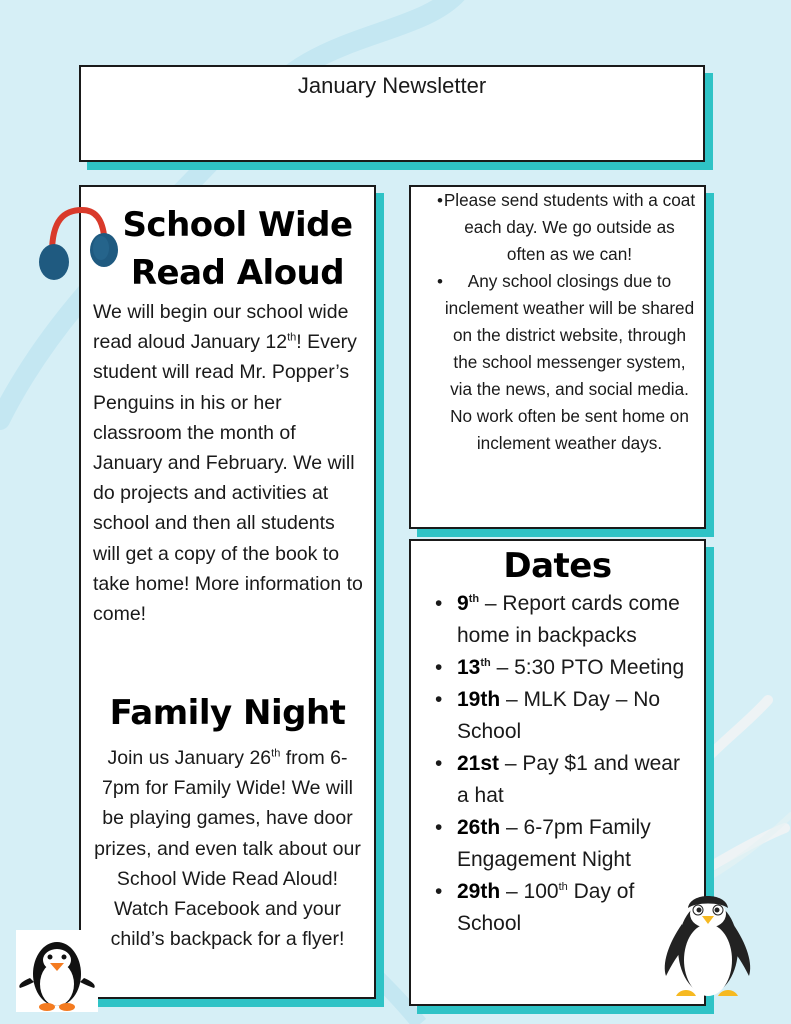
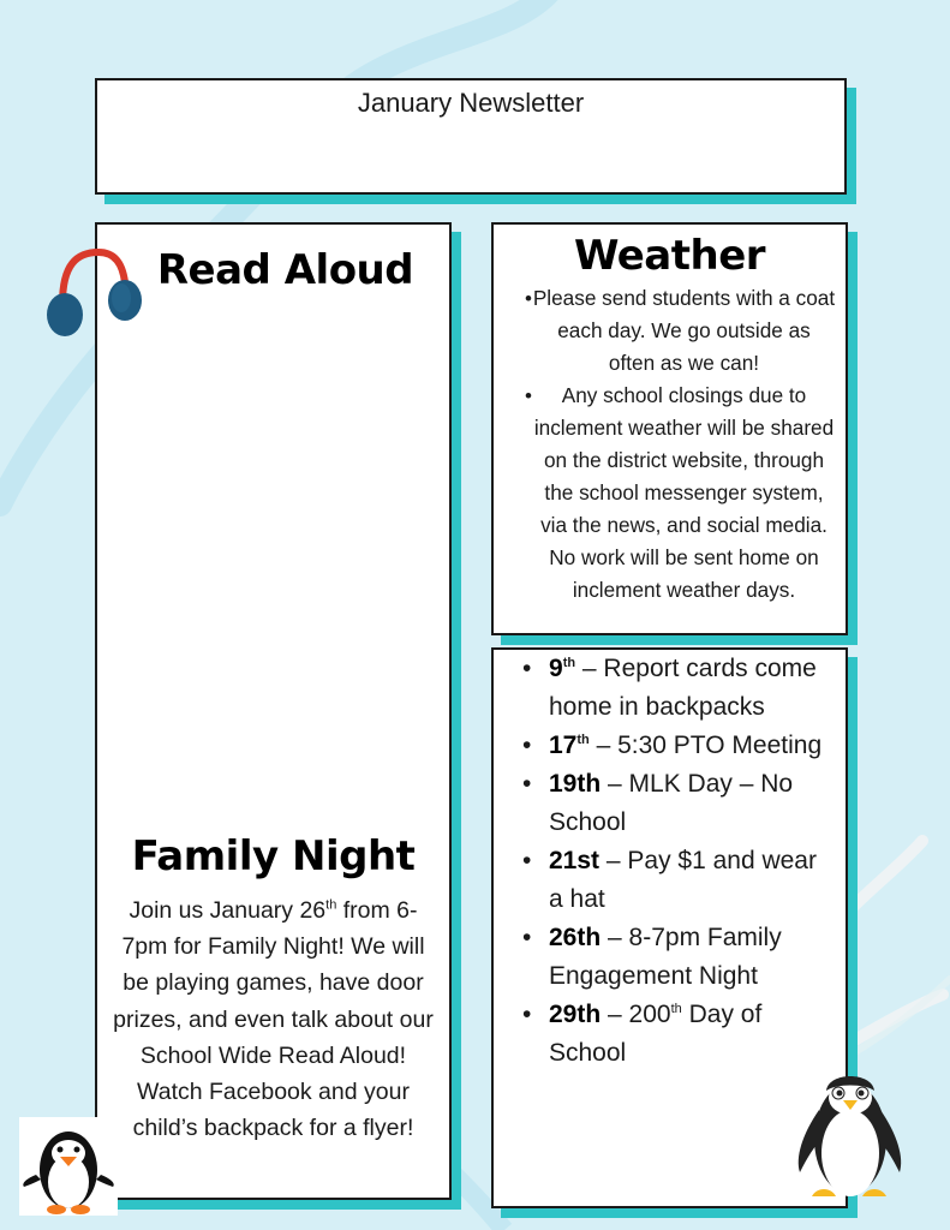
  January Newsletter
- School Wide
  Read Aloud
- We will begin our school wide read aloud January 12th! Every student will read Mr. Popper’s Penguins in his or her classroom the month of January and February. We will do projects and activities at school and then all students will get a copy of the book to take home! More information to come!
  Family Night
- Join us January 26th from 6-7pm for Family Wide! We will be playing games, have door prizes, and even talk about our School Wide Read Aloud! Watch Facebook and your child’s backpack for a flyer!
+ Join us January 26th from 6-7pm for Family Night! We will be playing games, have door prizes, and even talk about our School Wide Read Aloud! Watch Facebook and your child’s backpack for a flyer!
+ Weather
  •
  Please send students with a coat each day. We go outside as often as we can!
  •
- Any school closings due to inclement weather will be shared on the district website, through the school messenger system, via the news, and social media. No work often be sent home on inclement weather days.
+ Any school closings due to inclement weather will be shared on the district website, through the school messenger system, via the news, and social media. No work will be sent home on inclement weather days.
- Dates
  •
  9th – Report cards come home in backpacks
  •
- 13th – 5:30 PTO Meeting
+ 17th – 5:30 PTO Meeting
  •
  19th – MLK Day – No School
  •
  21st – Pay $1 and wear a hat
  •
- 26th – 6-7pm Family Engagement Night
+ 26th – 8-7pm Family Engagement Night
  •
- 29th – 100th Day of School
+ 29th – 200th Day of School
